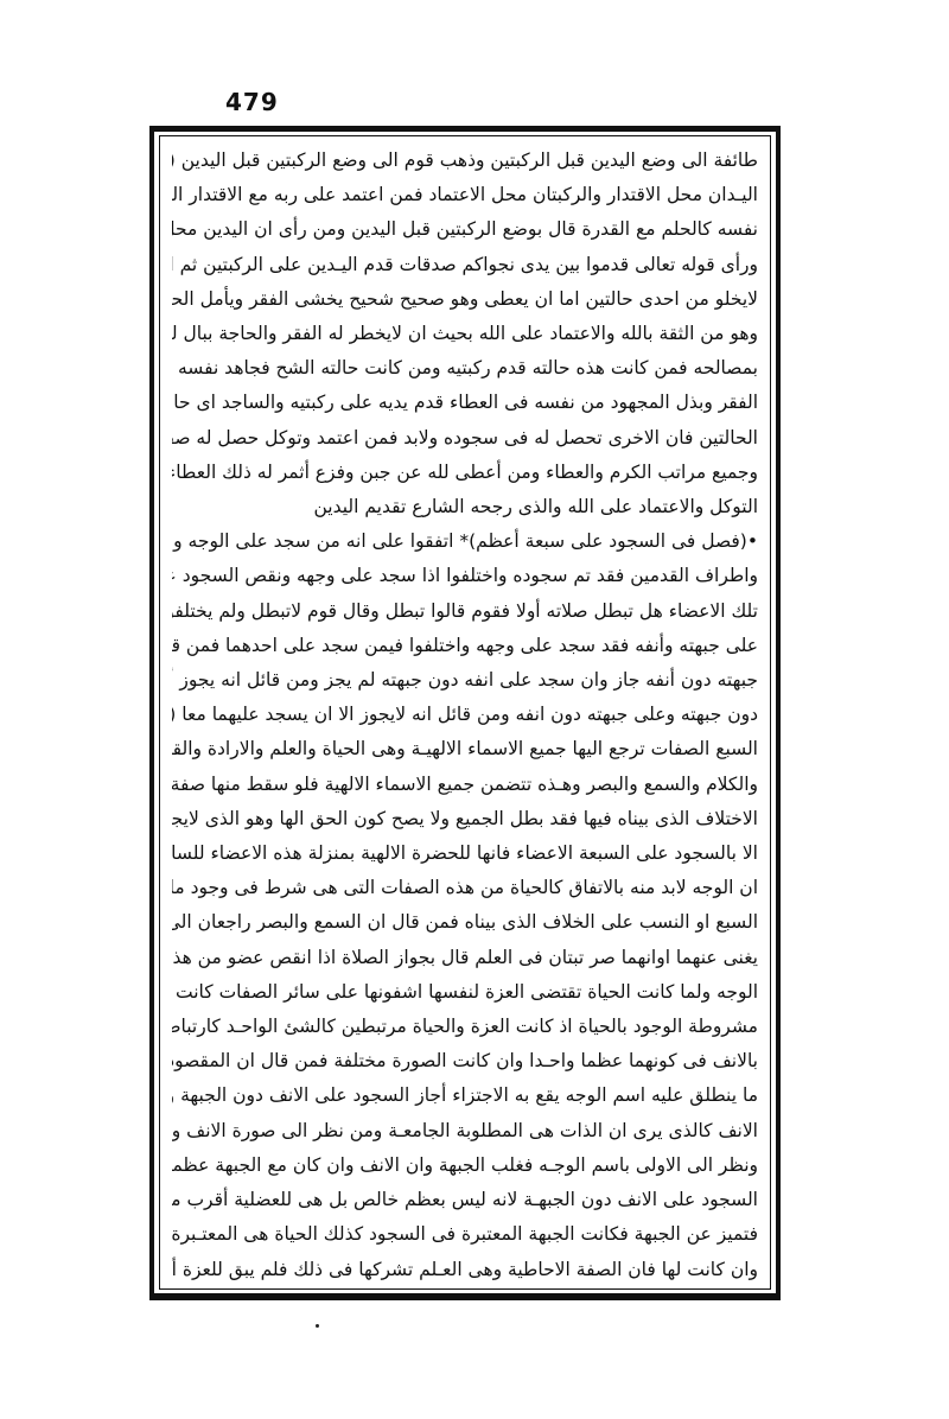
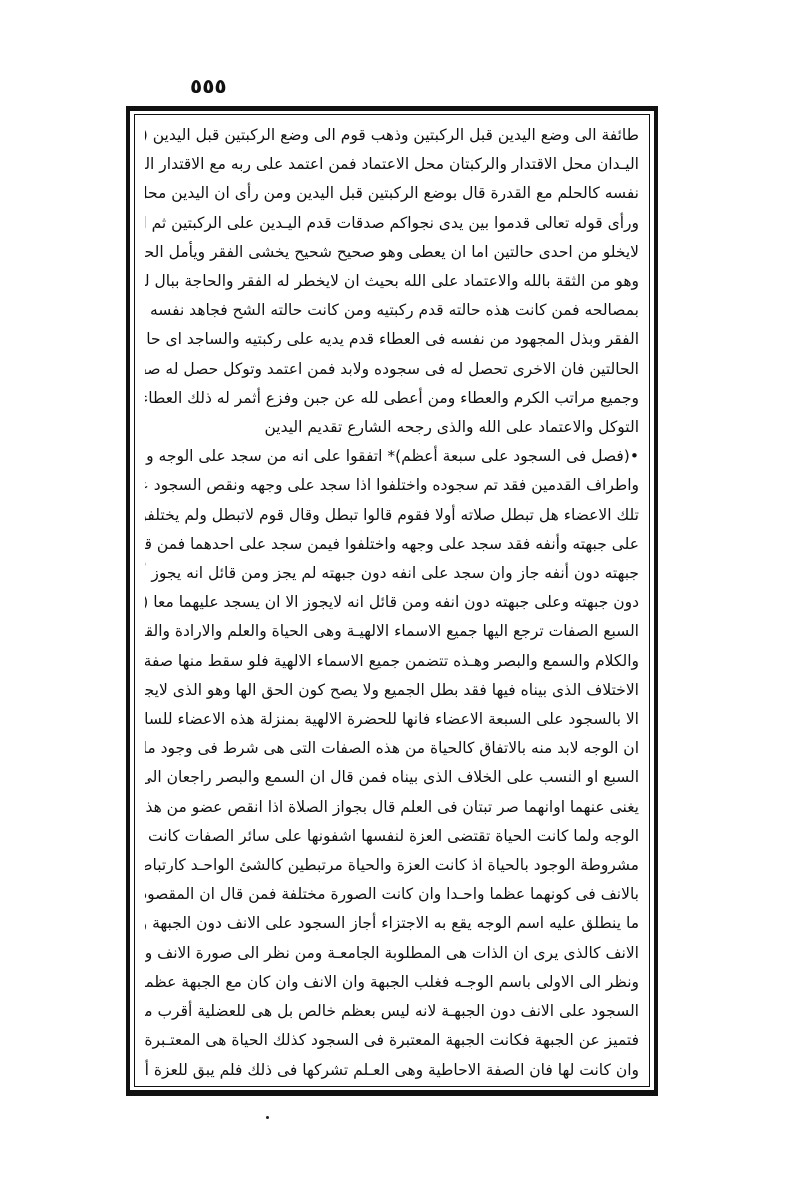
- 479
+ ٥٥٥
  طائفة الى وضع اليدين قبل الركبتين وذهب قوم الى وضع الركبتين قبل اليدين (
  اليـدان محل الاقتدار والركبتان محل الاعتماد فمن اعتمد على ربه مع الاقتدار ال
  نفسه كالحلم مع القدرة قال بوضع الركبتين قبل اليدين ومن رأى ان اليدين مح
  ورأى قوله تعالى قدموا بين يدى نجواكم صدقات قدم اليـدين على الركبتين ثم ا
  لايخلو من احدى حالتين اما ان يعطى وهو صحيح شحيح يخشى الفقر ويأمل الح
  وهو من الثقة بالله والاعتماد على الله بحيث ان لايخطر له الفقر والحاجة ببال ل
  بمصالحه فمن كانت هذه حالته قدم ركبتيه ومن كانت حالته الشح فجاهد نفسه
  الفقر وبذل المجهود من نفسه فى العطاء قدم يديه على ركبتيه والساجد اى حا
  الحالتين فان الاخرى تحصل له فى سجوده ولابد فمن اعتمد وتوكل حصل له ص
  وجميع مراتب الكرم والعطاء ومن أعطى لله عن جبن وفزع أثمر له ذلك العطاء
  التوكل والاعتماد على الله والذى رجحه الشارع تقديم اليدين
  •(فصل فى السجود على سبعة أعظم)* اتفقوا على انه من سجد على الوجه و
  واطراف القدمين فقد تم سجوده واختلفوا اذا سجد على وجهه ونقص السجود ع
  تلك الاعضاء هل تبطل صلاته أولا فقوم قالوا تبطل وقال قوم لاتبطل ولم يختلف
  على جبهته وأنفه فقد سجد على وجهه واختلفوا فيمن سجد على احدهما فمن ق
  جبهته دون أنفه جاز وان سجد على انفه دون جبهته لم يجز ومن قائل انه يجوز أ
  دون جبهته وعلى جبهته دون انفه ومن قائل انه لايجوز الا ان يسجد عليهما معا (
  السبع الصفات ترجع اليها جميع الاسماء الالهيـة وهى الحياة والعلم والارادة والق
  والكلام والسمع والبصر وهـذه تتضمن جميع الاسماء الالهية فلو سقط منها صفة
  الاختلاف الذى بيناه فيها فقد بطل الجميع ولا يصح كون الحق الها وهو الذى لايج
  الا بالسجود على السبعة الاعضاء فانها للحضرة الالهية بمنزلة هذه الاعضاء للسا
  ان الوجه لابد منه بالاتفاق كالحياة من هذه الصفات التى هى شرط فى وجود ما
  السبع او النسب على الخلاف الذى بيناه فمن قال ان السمع والبصر راجعان الى
  يغنى عنهما اوانهما صر تبتان فى العلم قال بجواز الصلاة اذا انقص عضو من هذ
  الوجه ولما كانت الحياة تقتضى العزة لنفسها اشفونها على سائر الصفات كانت
  مشروطة الوجود بالحياة اذ كانت العزة والحياة مرتبطين كالشئ الواحـد كارتباط
  بالانف فى كونهما عظما واحـدا وان كانت الصورة مختلفة فمن قال ان المقصو
  ما ينطلق عليه اسم الوجه يقع به الاجتزاء أجاز السجود على الانف دون الجبهة
  الانف كالذى يرى ان الذات هى المطلوبة الجامعـة ومن نظر الى صورة الانف و
  ونظر الى الاولى باسم الوجـه فغلب الجبهة وان الانف وان كان مع الجبهة عظم
  السجود على الانف دون الجبهـة لانه ليس بعظم خالص بل هى للعضلية أقرب م
  فتميز عن الجبهة فكانت الجبهة المعتبرة فى السجود كذلك الحياة هى المعتـبرة
  وان كانت لها فان الصفة الاحاطية وهى العـلم تشركها فى ذلك فلم يبق للعزة أ
